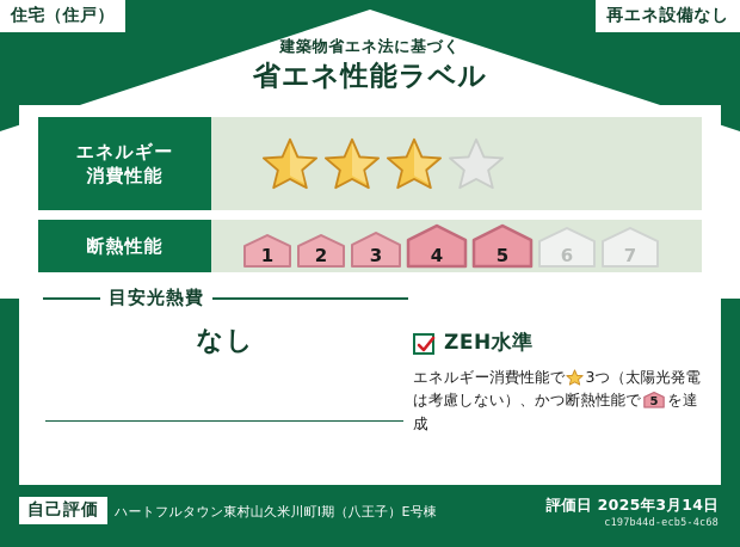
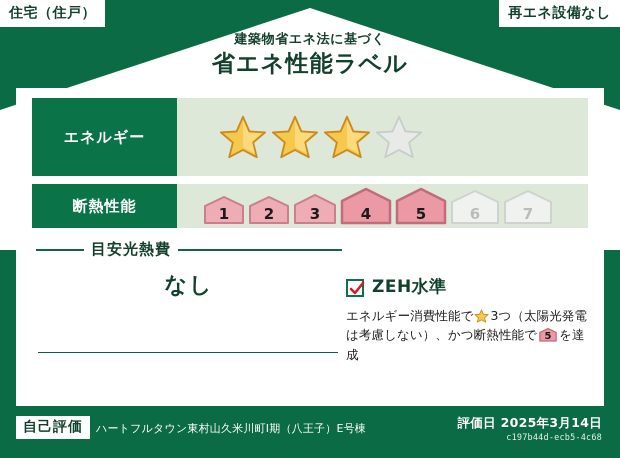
  住宅（住戸）
  再エネ設備なし
  建築物省エネ法に基づく
  省エネ性能ラベル
  エネルギー
- 消費性能
  断熱性能
  1
  2
  3
  4
  5
  6
  7
  目安光熱費
  なし
  ZEH水準
  エネルギー消費性能で 3つ（太陽光発電
  は考慮しない）、かつ断熱性能で
  5
  を達成
  自己評価
  ハートフルタウン東村山久米川町Ⅰ期（八王子）E号棟
  評価日 2025年3月14日
  c197b44d-ecb5-4c68
